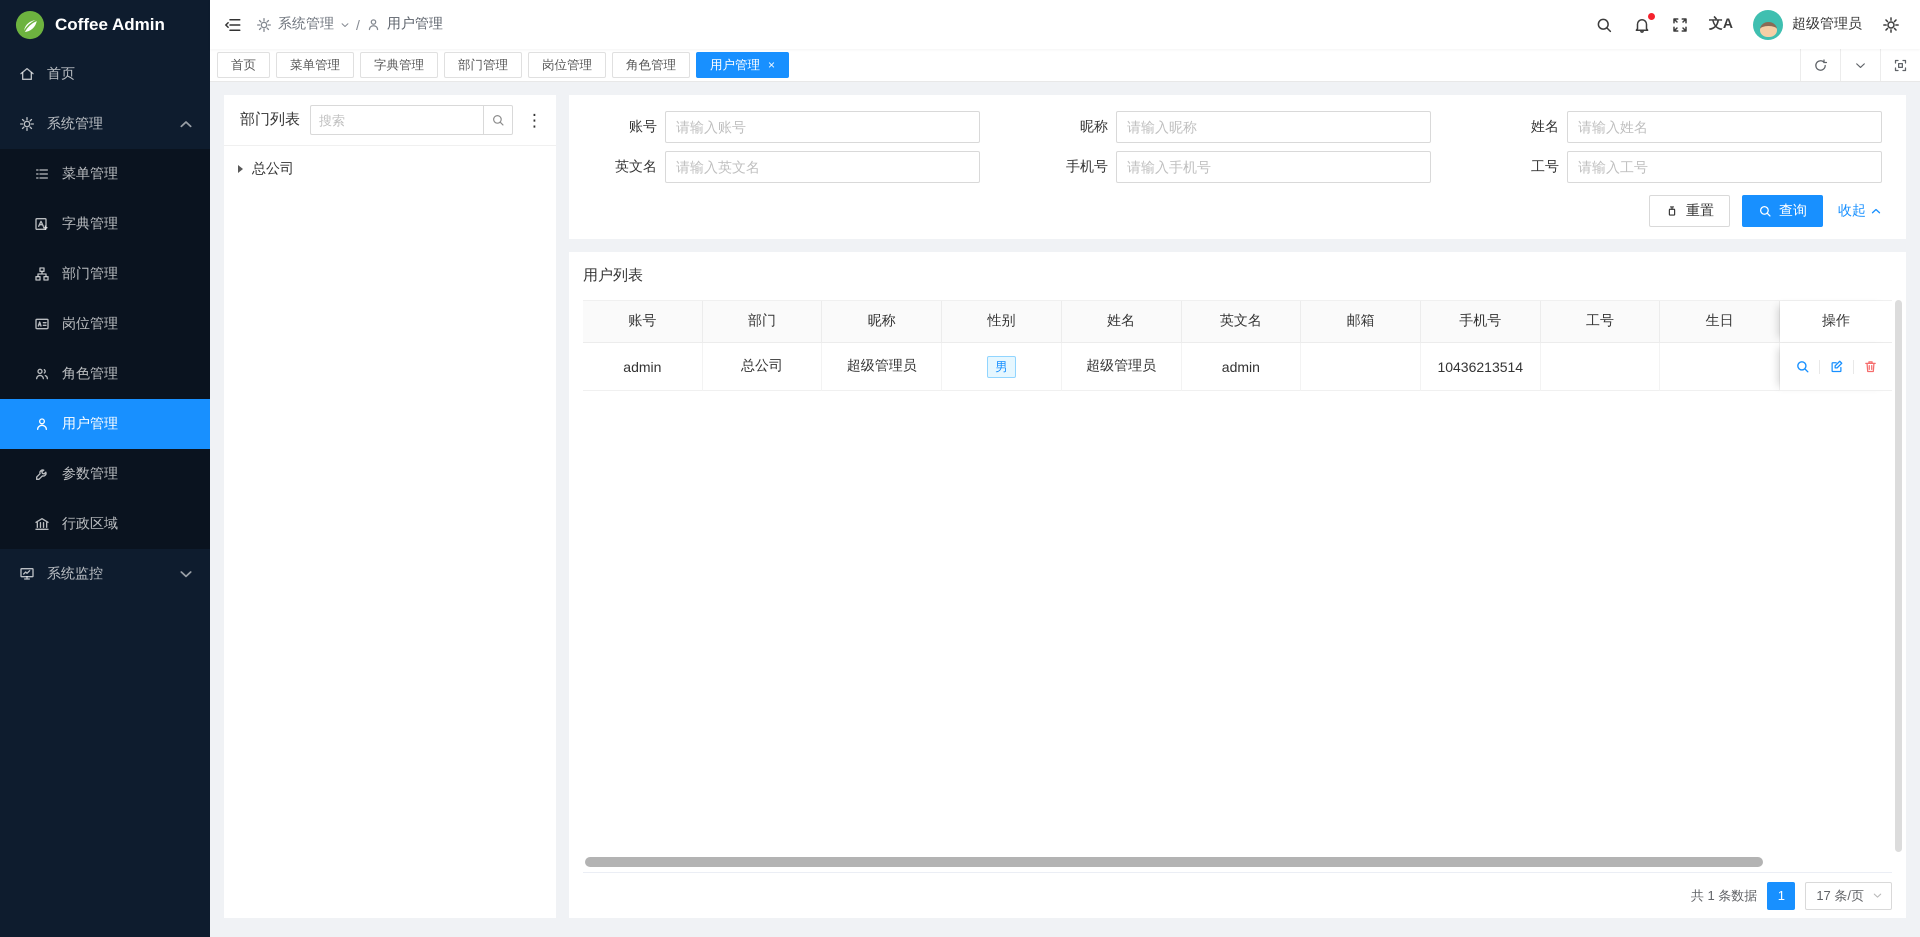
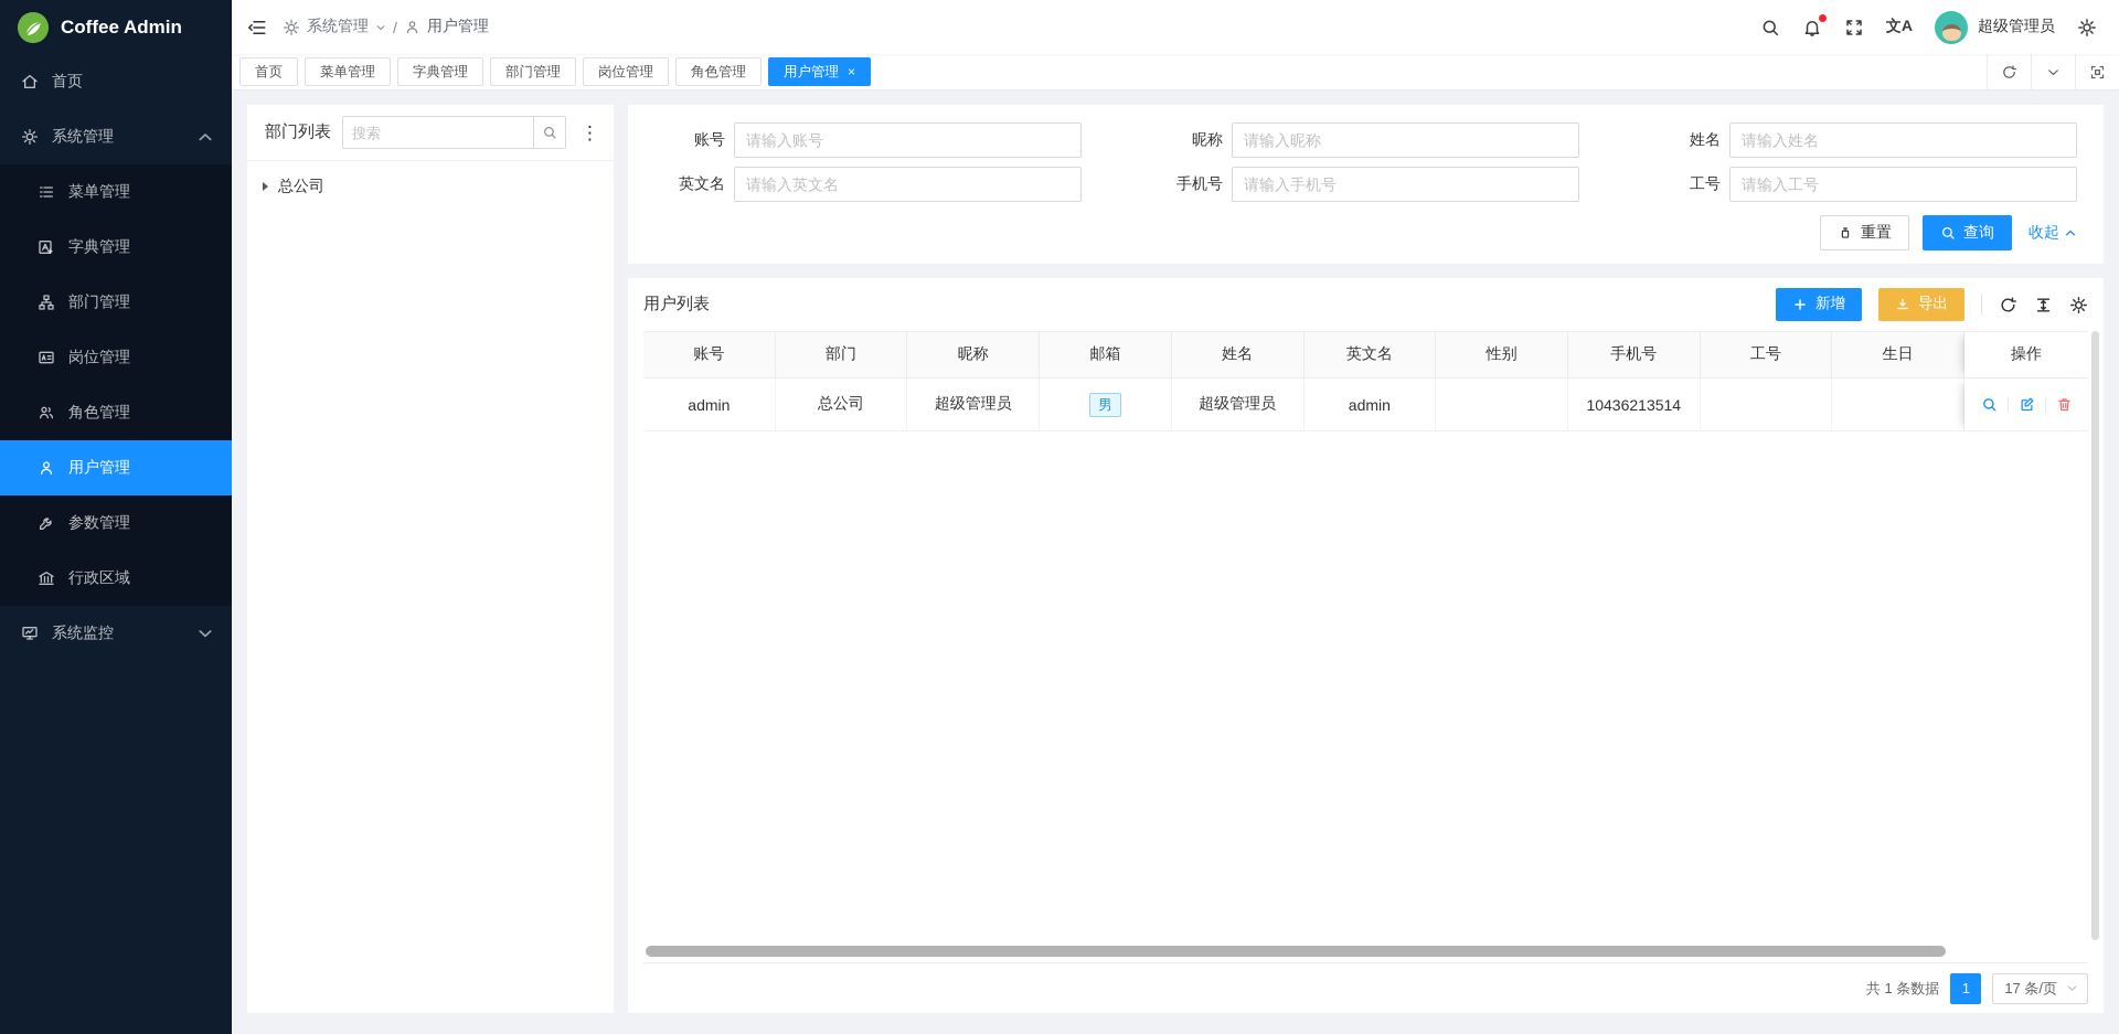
  Coffee Admin
  首页
  系统管理
  菜单管理
  字典管理
  部门管理
  岗位管理
  角色管理
  用户管理
  参数管理
  行政区域
  系统监控
  系统管理
  /
  用户管理
  文A
  超级管理员
  首页
  菜单管理
  字典管理
  部门管理
  岗位管理
  角色管理
  用户管理
  ×
  部门列表
  搜索
  ⋮
  总公司
  账号
  请输入账号
  昵称
  请输入昵称
  姓名
  请输入姓名
  英文名
  请输入英文名
  手机号
  请输入手机号
  工号
  请输入工号
  重置
  查询
  收起
  用户列表
+ 新增
+ 导出
  账号
  部门
  昵称
- 性别
+ 邮箱
  姓名
  英文名
- 邮箱
+ 性别
  手机号
  工号
  生日
  操作
  admin
  总公司
  超级管理员
  男
  超级管理员
  admin
  10436213514
  共 1 条数据
  1
  17 条/页
